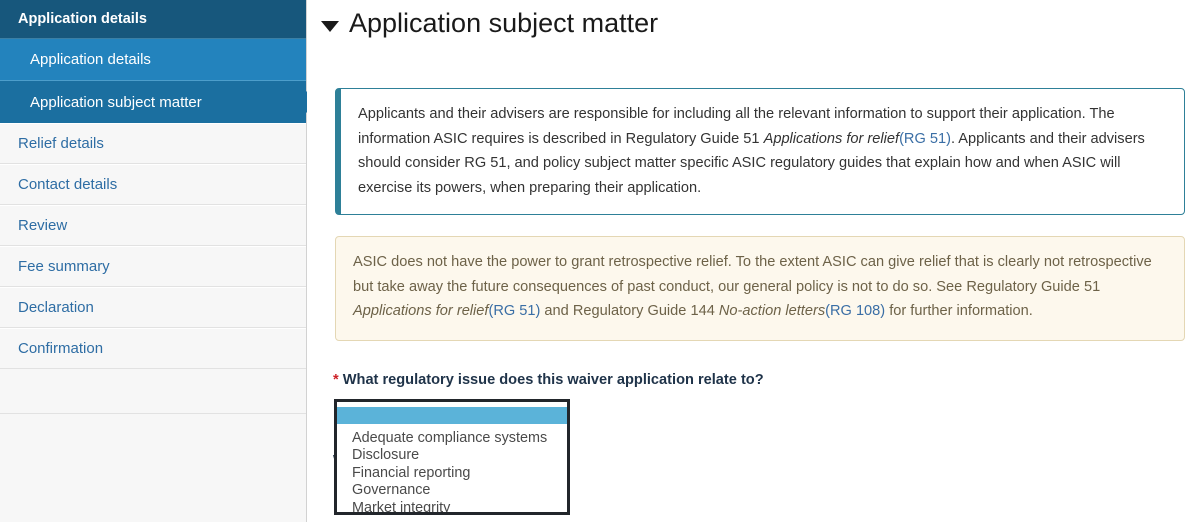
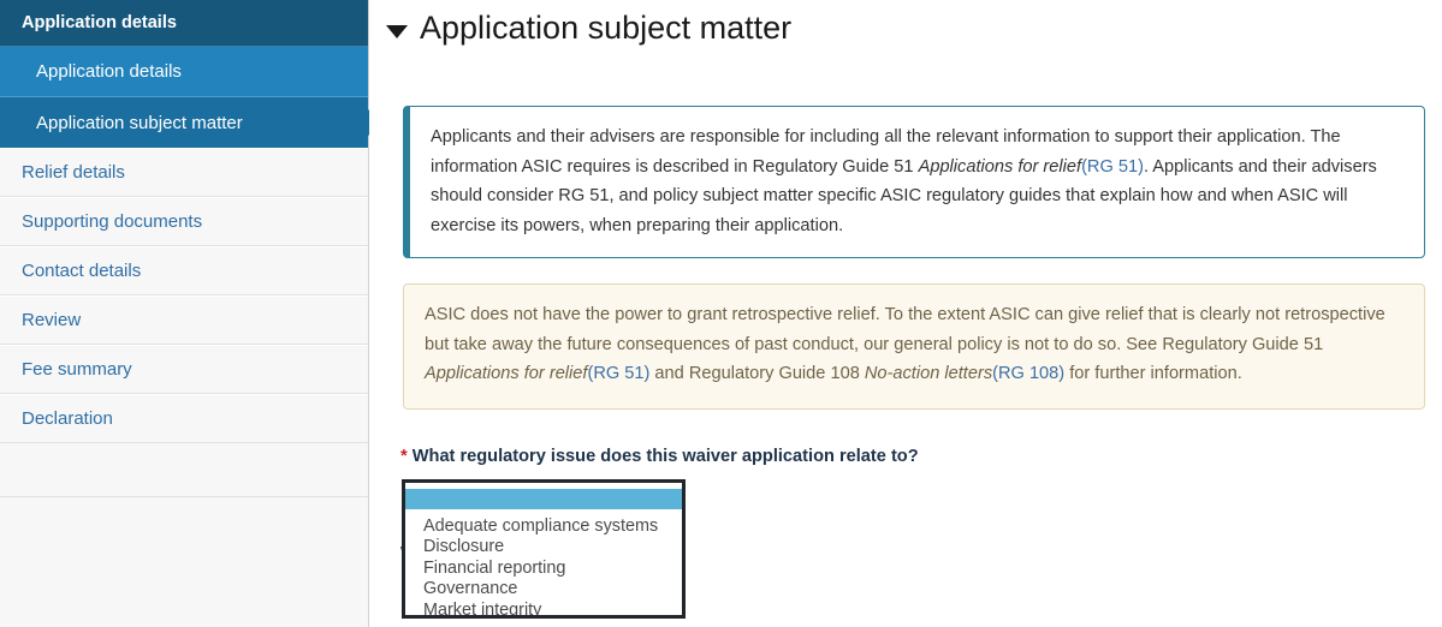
  Application details
  Application details
  Application subject matter
  Relief details
+ Supporting documents
  Contact details
  Review
  Fee summary
  Declaration
- Confirmation
  Application subject matter
  Applicants and their advisers are responsible for including all the relevant information to support their application. The information ASIC requires is described in Regulatory Guide 51 Applications for relief(RG 51). Applicants and their advisers should consider RG 51, and policy subject matter specific ASIC regulatory guides that explain how and when ASIC will exercise its powers, when preparing their application.
- ASIC does not have the power to grant retrospective relief. To the extent ASIC can give relief that is clearly not retrospective but take away the future consequences of past conduct, our general policy is not to do so. See Regulatory Guide 51 Applications for relief(RG 51) and Regulatory Guide 144 No-action letters(RG 108) for further information.
+ ASIC does not have the power to grant retrospective relief. To the extent ASIC can give relief that is clearly not retrospective but take away the future consequences of past conduct, our general policy is not to do so. See Regulatory Guide 51 Applications for relief(RG 51) and Regulatory Guide 108 No-action letters(RG 108) for further information.
  * What regulatory issue does this waiver application relate to?
  Adequate compliance systems
  Disclosure
  Financial reporting
  Governance
  Market integrity
